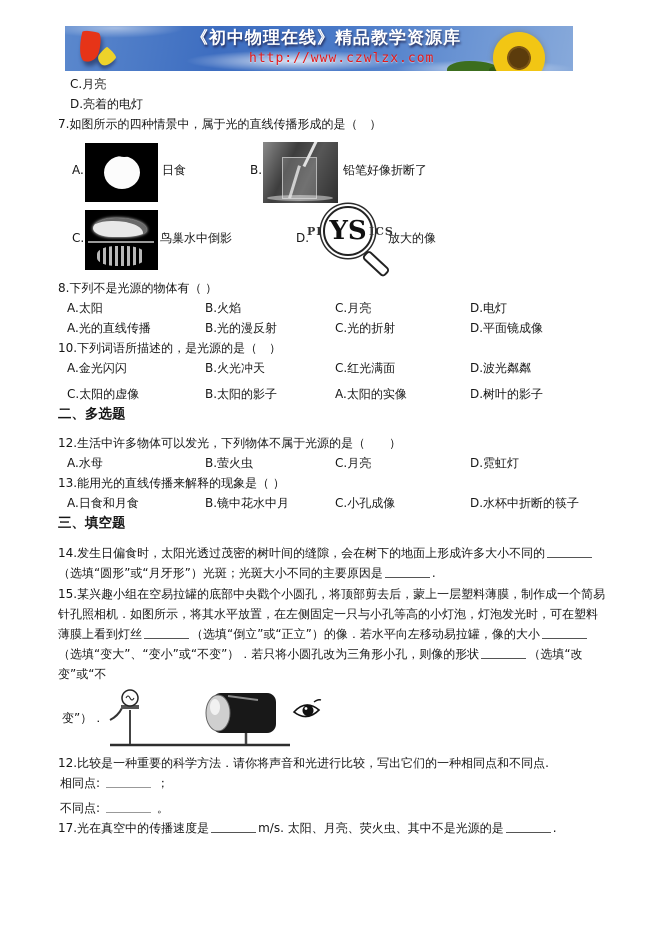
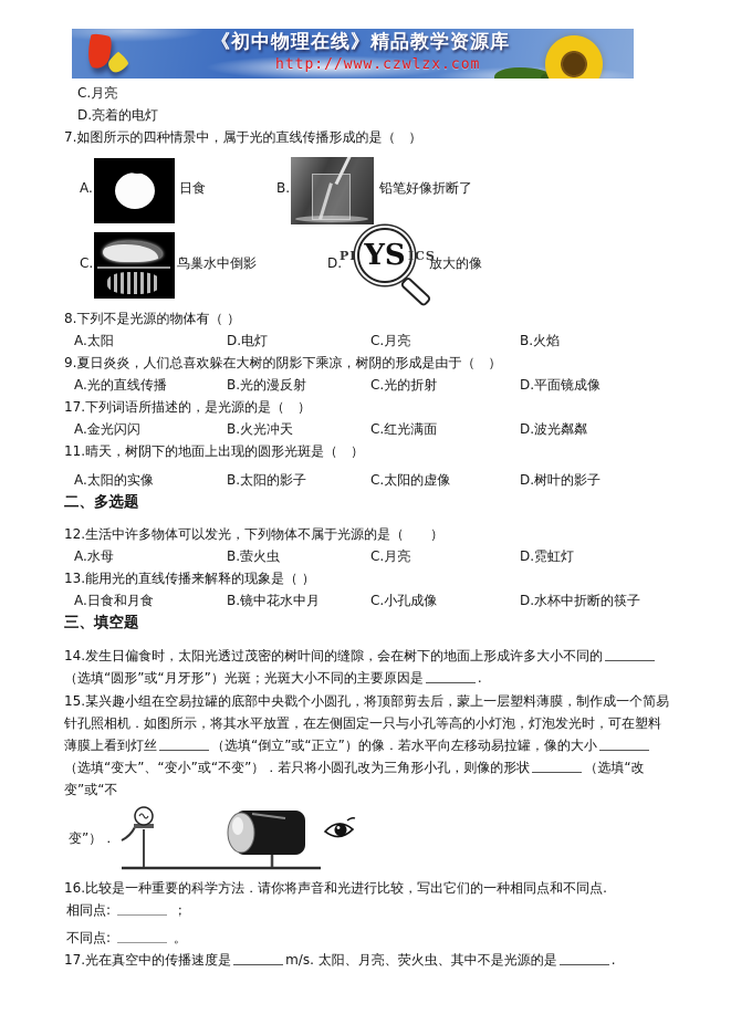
  《初中物理在线》精品教学资源库
  http://www.czwlzx.com
  C.月亮
  D.亮着的电灯
  7.如图所示的四种情景中，属于光的直线传播形成的是（ ）
  A.
  日食
  B.
  铅笔好像折断了
  C.
  鸟巢水中倒影
  D.
  PH
  YS
  ICS
  放大的像
  8.下列不是光源的物体有（ ）
  A.太阳
- B.火焰
+ D.电灯
  C.月亮
- D.电灯
+ B.火焰
+ 9.夏日炎炎，人们总喜欢躲在大树的阴影下乘凉，树阴的形成是由于（ ）
  A.光的直线传播
  B.光的漫反射
  C.光的折射
  D.平面镜成像
- 10.下列词语所描述的，是光源的是（ ）
+ 17.下列词语所描述的，是光源的是（ ）
  A.金光闪闪
  B.火光冲天
  C.红光满面
  D.波光粼粼
+ 11.晴天，树阴下的地面上出现的圆形光斑是（ ）
- C.太阳的虚像
+ A.太阳的实像
  B.太阳的影子
- A.太阳的实像
+ C.太阳的虚像
  D.树叶的影子
  二、多选题
  12.生活中许多物体可以发光，下列物体不属于光源的是（ ）
  A.水母
  B.萤火虫
  C.月亮
  D.霓虹灯
  13.能用光的直线传播来解释的现象是（ ）
  A.日食和月食
  B.镜中花水中月
  C.小孔成像
  D.水杯中折断的筷子
  三、填空题
  14.发生日偏食时，太阳光透过茂密的树叶间的缝隙，会在树下的地面上形成许多大小不同的（选填“圆形”或“月牙形”）光斑；光斑大小不同的主要原因是 .
  15.某兴趣小组在空易拉罐的底部中央戳个小圆孔，将顶部剪去后，蒙上一层塑料薄膜，制作成一个简易针孔照相机．如图所示，将其水平放置，在左侧固定一只与小孔等高的小灯泡，灯泡发光时，可在塑料薄膜上看到灯丝 （选填“倒立”或“正立”）的像．若水平向左移动易拉罐，像的大小（选填“变大”、“变小”或“不变”）．若只将小圆孔改为三角形小孔，则像的形状 （选填“改变”或“不
  变”）．
- 12.比较是一种重要的科学方法．请你将声音和光进行比较，写出它们的一种相同点和不同点.
+ 16.比较是一种重要的科学方法．请你将声音和光进行比较，写出它们的一种相同点和不同点.
  相同点: ；
  不同点: 。
  17.光在真空中的传播速度是 m/s. 太阳、月亮、荧火虫、其中不是光源的是 .
